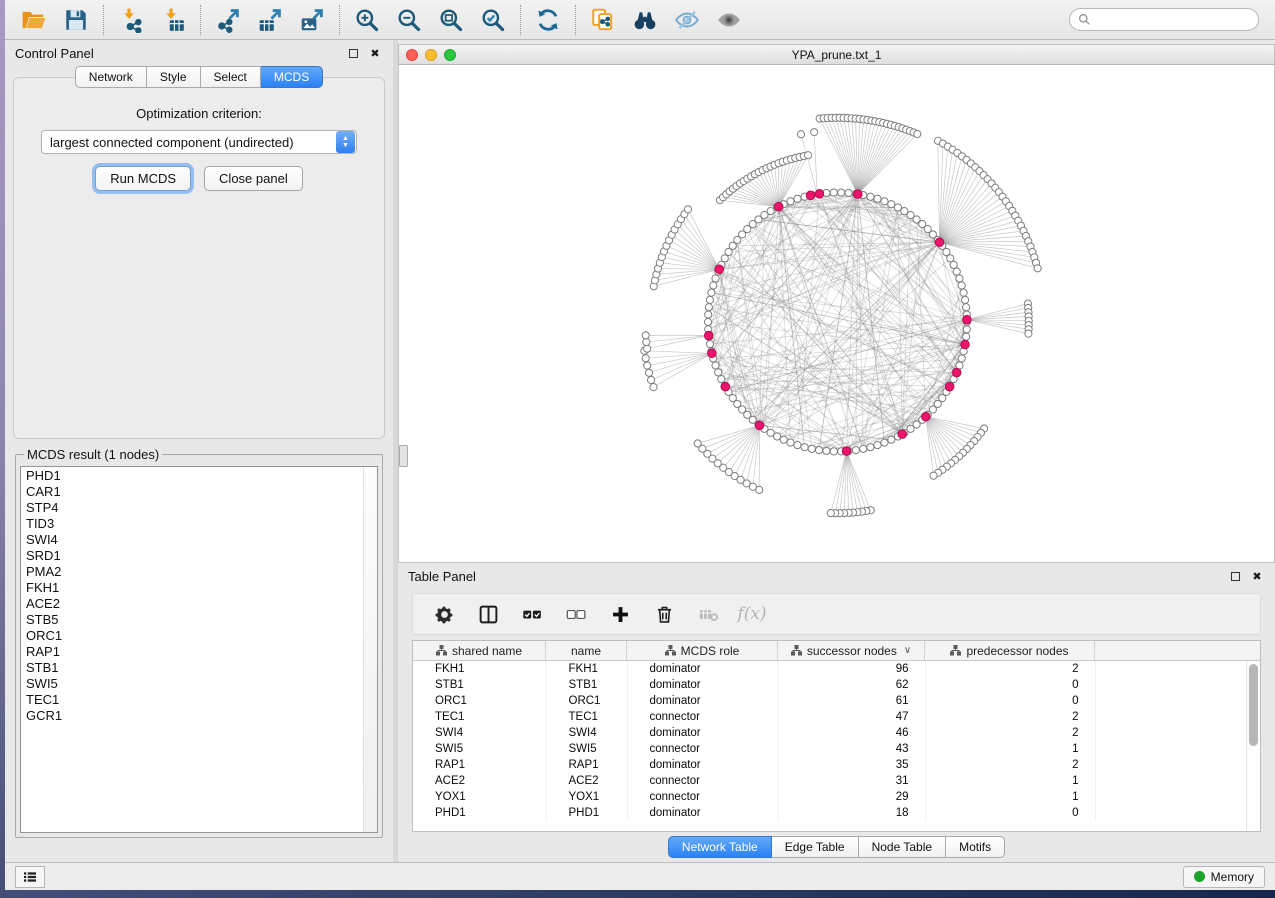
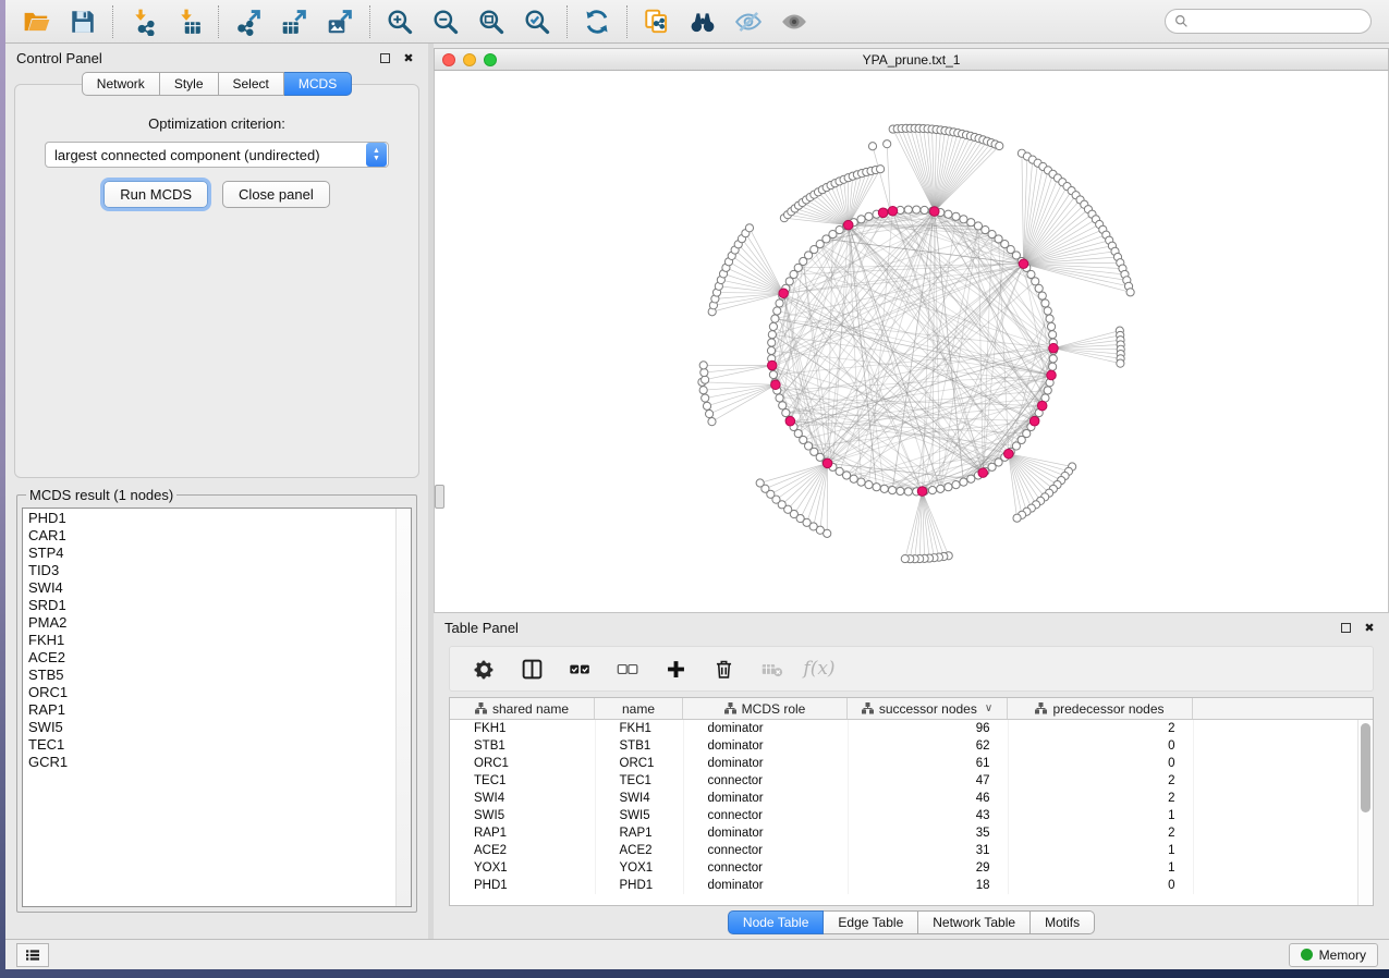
  Control Panel
  ✖
  Network
  Style
  Select
  MCDS
  Optimization criterion:
  largest connected component (undirected)
  Run MCDS
  Close panel
  MCDS result (1 nodes)
  PHD1
  CAR1
  STP4
  TID3
  SWI4
  SRD1
  PMA2
  FKH1
  ACE2
  STB5
  ORC1
  RAP1
- STB1
  SWI5
  TEC1
  GCR1
  YPA_prune.txt_1
  Table Panel
  ✖
  f(x)
  shared name
  name
  MCDS role
  successor nodes
  ∨
  predecessor nodes
  FKH1	FKH1	dominator	96	2
  STB1	STB1	dominator	62	0
  ORC1	ORC1	dominator	61	0
  TEC1	TEC1	connector	47	2
  SWI4	SWI4	dominator	46	2
  SWI5	SWI5	connector	43	1
  RAP1	RAP1	dominator	35	2
  ACE2	ACE2	connector	31	1
  YOX1	YOX1	connector	29	1
  PHD1	PHD1	dominator	18	0
- Network Table
+ Node Table
  Edge Table
- Node Table
+ Network Table
  Motifs
  Memory
